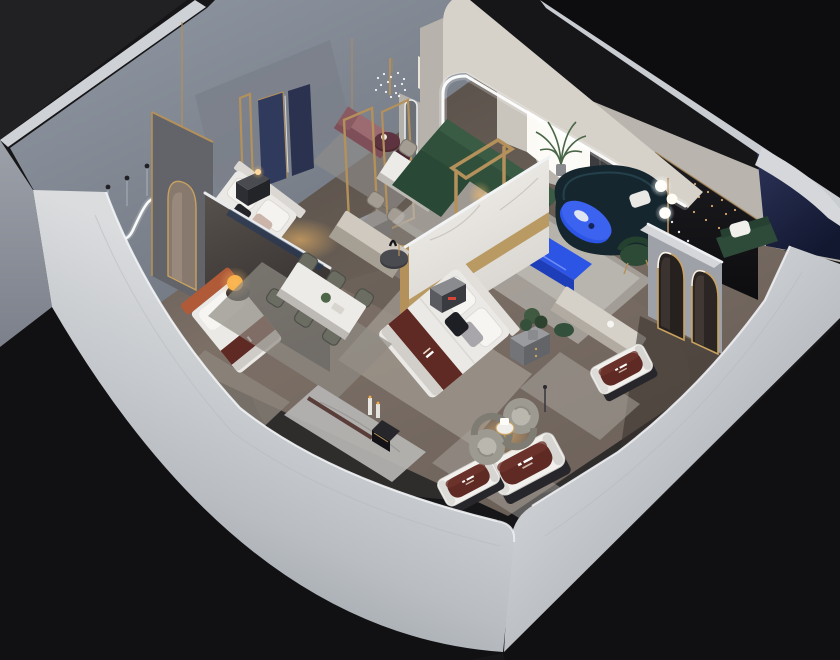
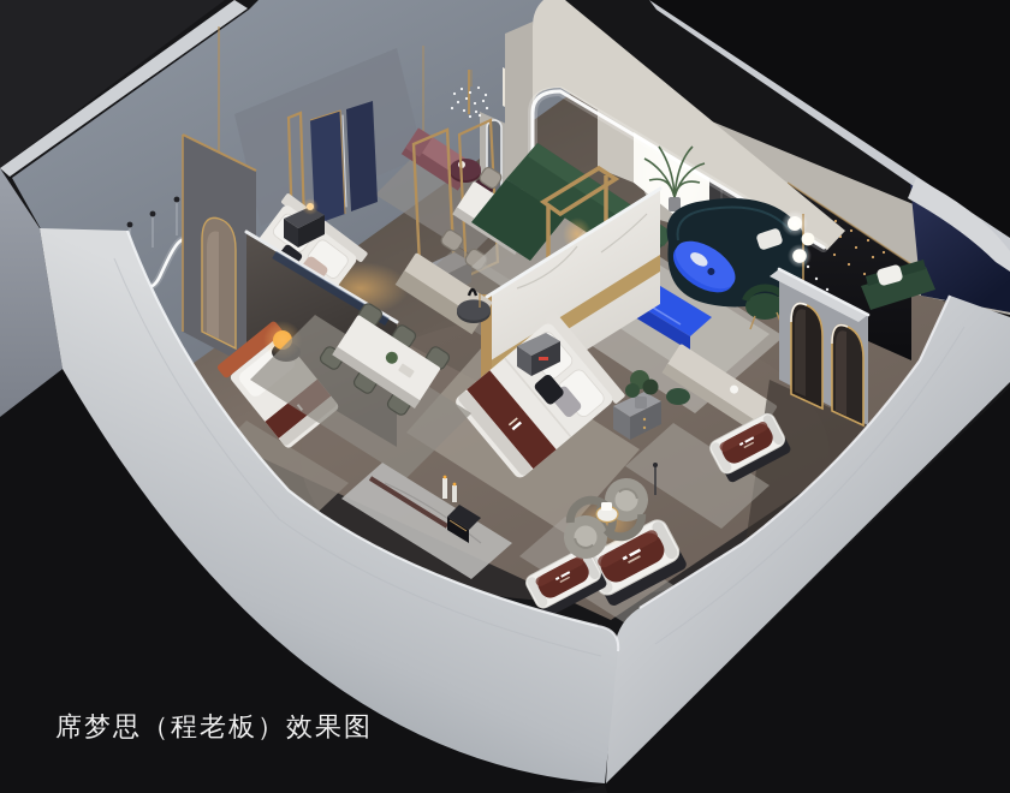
+ 席梦思（程老板）效果图
